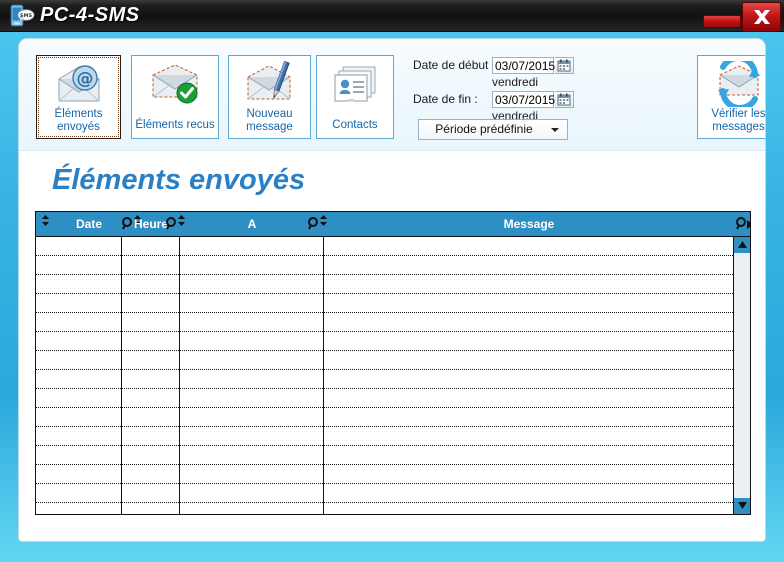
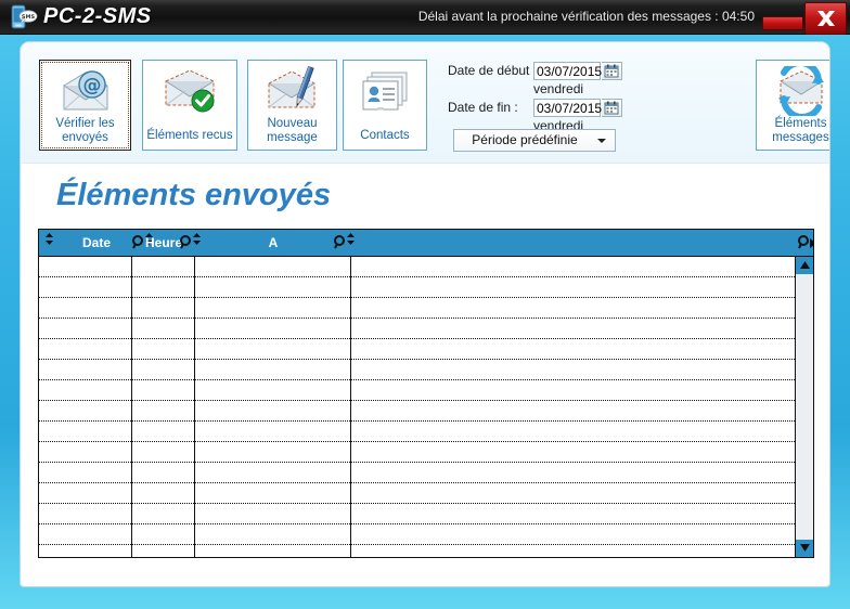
- PC-4-SMS
+ PC-2-SMS
+ Délai avant la prochaine vérification des messages : 04:50
  @
- Éléments
+ Vérifier les
  envoyés
  Éléments recus
  Nouveau
  message
  Contacts
  Date de début
  03/07/2015
  vendredi
  Date de fin :
  03/07/2015
  vendredi
  Période prédéfinie
- Vérifier les
+ Éléments
  messages
  Éléments envoyés
  Date
  Heure
  A
- Message
